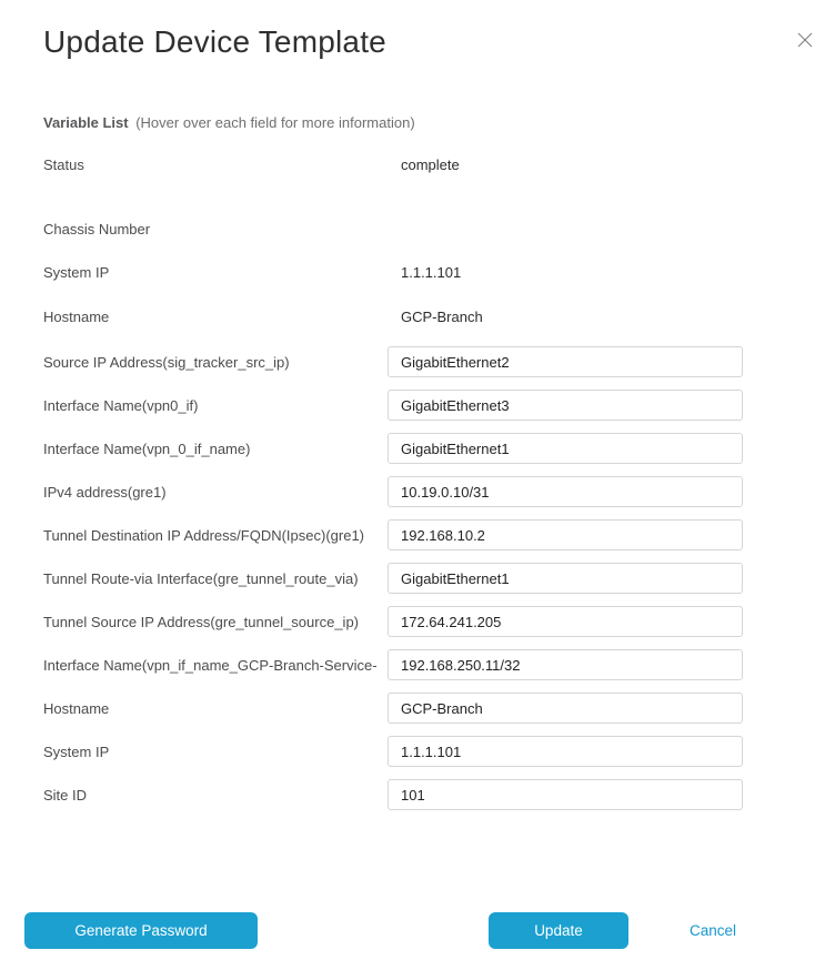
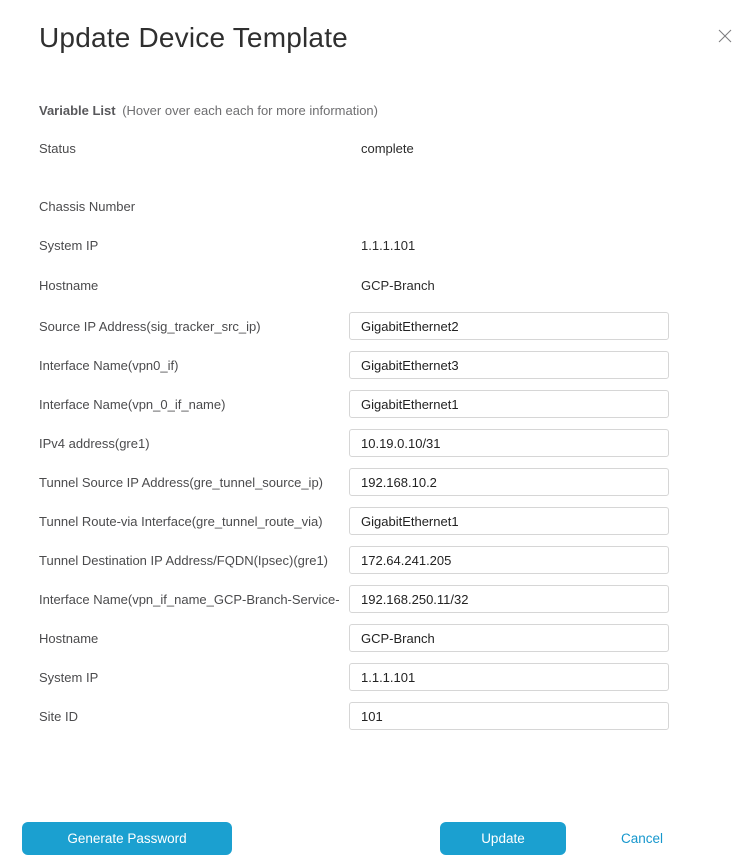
  Update Device Template
- Variable List (Hover over each field for more information)
+ Variable List (Hover over each each for more information)
  Status
  complete
  Chassis Number
  System IP
  1.1.1.101
  Hostname
  GCP-Branch
  Source IP Address(sig_tracker_src_ip)
  GigabitEthernet2
  Interface Name(vpn0_if)
  GigabitEthernet3
  Interface Name(vpn_0_if_name)
  GigabitEthernet1
  IPv4 address(gre1)
  10.19.0.10/31
- Tunnel Destination IP Address/FQDN(Ipsec)(gre1)
+ Tunnel Source IP Address(gre_tunnel_source_ip)
  192.168.10.2
  Tunnel Route-via Interface(gre_tunnel_route_via)
  GigabitEthernet1
- Tunnel Source IP Address(gre_tunnel_source_ip)
+ Tunnel Destination IP Address/FQDN(Ipsec)(gre1)
  172.64.241.205
  Interface Name(vpn_if_name_GCP-Branch-Service-
  192.168.250.11/32
  Hostname
  GCP-Branch
  System IP
  1.1.1.101
  Site ID
  101
  Generate Password
  Update
  Cancel
